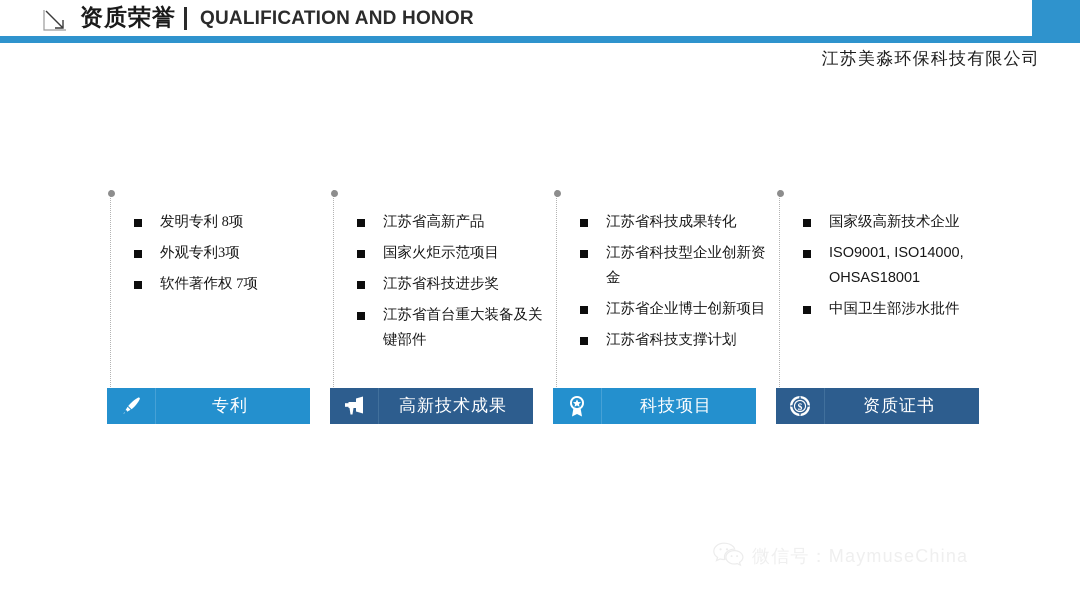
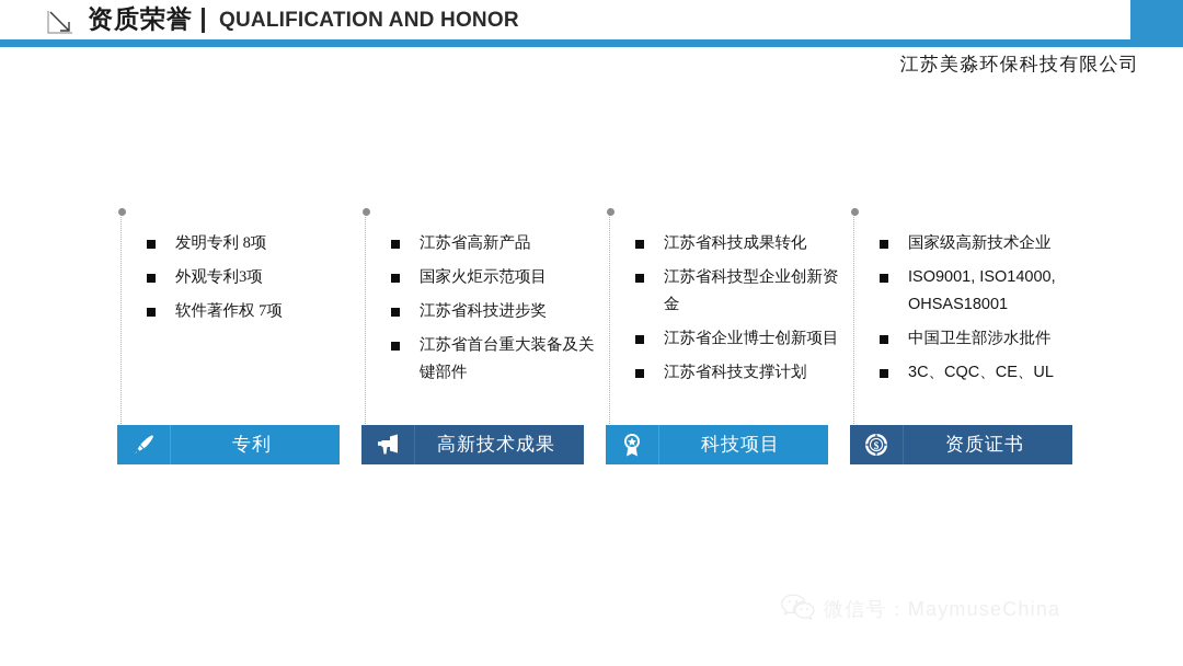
  资质荣誉
  QUALIFICATION AND HONOR
  江苏美淼环保科技有限公司
  发明专利 8项
  外观专利3项
  软件著作权 7项
  江苏省高新产品
  国家火炬示范项目
  江苏省科技进步奖
  江苏省首台重大装备及关键部件
  江苏省科技成果转化
  江苏省科技型企业创新资金
  江苏省企业博士创新项目
  江苏省科技支撑计划
  国家级高新技术企业
  ISO9001, ISO14000, OHSAS18001
  中国卫生部涉水批件
+ 3C、CQC、CE、UL
  专利
  高新技术成果
  科技项目
  $
  资质证书
